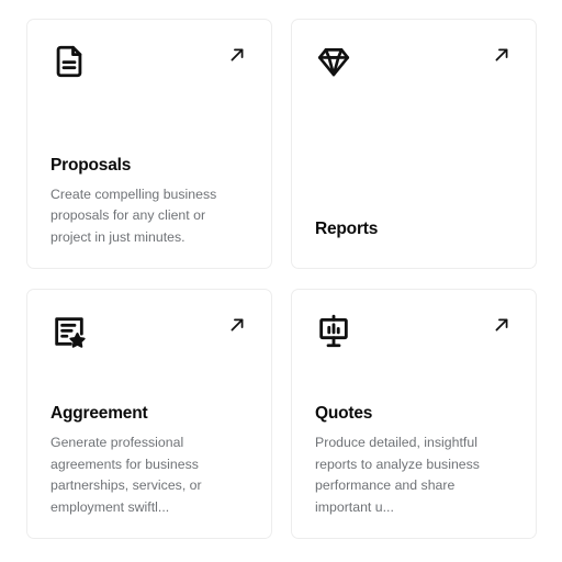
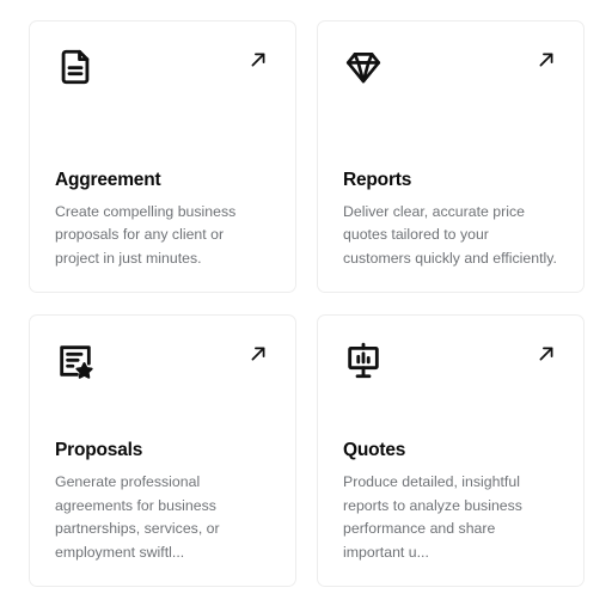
- Proposals
+ Aggreement
  Create compelling business proposals for any client or project in just minutes.
  Reports
+ Deliver clear, accurate price quotes tailored to your customers quickly and efficiently.
- Aggreement
+ Proposals
  Generate professional agreements for business partnerships, services, or employment swiftl...
  Quotes
  Produce detailed, insightful reports to analyze business performance and share important u...
